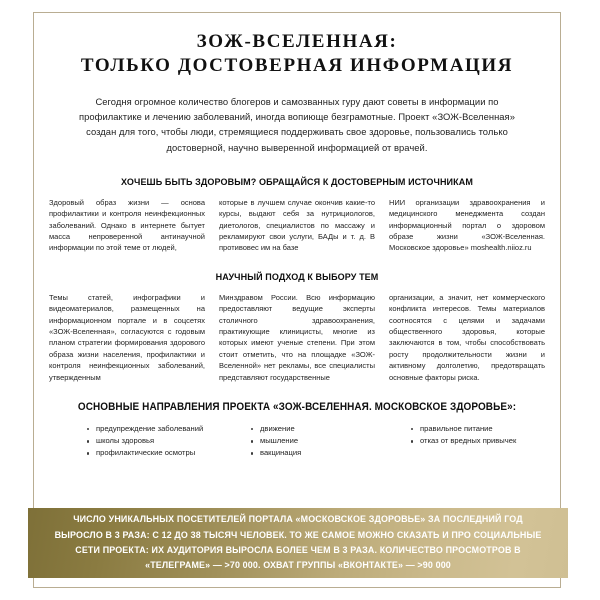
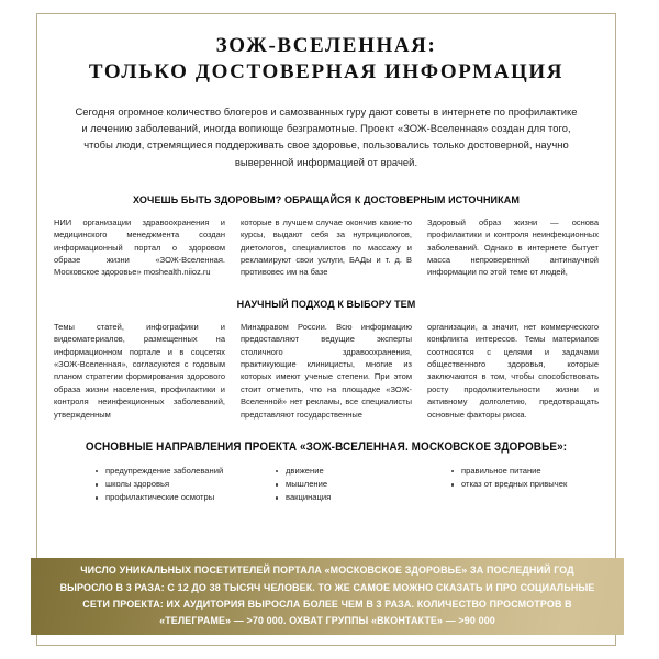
  ЗОЖ-ВСЕЛЕННАЯ:
  ТОЛЬКО ДОСТОВЕРНАЯ ИНФОРМАЦИЯ
- Сегодня огромное количество блогеров и самозванных гуру дают советы в информации по профилактике и лечению заболеваний, иногда вопиюще безграмотные. Проект «ЗОЖ-Вселенная» создан для того, чтобы люди, стремящиеся поддерживать свое здоровье, пользовались только достоверной, научно выверенной информацией от врачей.
+ Сегодня огромное количество блогеров и самозванных гуру дают советы в интернете по профилактике и лечению заболеваний, иногда вопиюще безграмотные. Проект «ЗОЖ-Вселенная» создан для того, чтобы люди, стремящиеся поддерживать свое здоровье, пользовались только достоверной, научно выверенной информацией от врачей.
  ХОЧЕШЬ БЫТЬ ЗДОРОВЫМ? ОБРАЩАЙСЯ К ДОСТОВЕРНЫМ ИСТОЧНИКАМ
- Здоровый образ жизни — основа профилактики и контроля неинфекционных заболеваний. Однако в интернете бытует масса непроверенной антинаучной информации по этой теме от людей,
+ НИИ организации здравоохранения и медицинского менеджмента создан информационный портал о здоровом образе жизни «ЗОЖ-Вселенная. Московское здоровье» moshealth.niioz.ru
  которые в лучшем случае окончив какие-то курсы, выдают себя за нутрициологов, диетологов, специалистов по массажу и рекламируют свои услуги, БАДы и т. д. В противовес им на базе
- НИИ организации здравоохранения и медицинского менеджмента создан информационный портал о здоровом образе жизни «ЗОЖ-Вселенная. Московское здоровье» moshealth.niioz.ru
+ Здоровый образ жизни — основа профилактики и контроля неинфекционных заболеваний. Однако в интернете бытует масса непроверенной антинаучной информации по этой теме от людей,
  НАУЧНЫЙ ПОДХОД К ВЫБОРУ ТЕМ
  Темы статей, инфографики и видеоматериалов, размещенных на информационном портале и в соцсетях «ЗОЖ-Вселенная», согласуются с годовым планом стратегии формирования здорового образа жизни населения, профилактики и контроля неинфекционных заболеваний, утвержденным
  Минздравом России. Всю информацию предоставляют ведущие эксперты столичного здравоохранения, практикующие клиницисты, многие из которых имеют ученые степени. При этом стоит отметить, что на площадке «ЗОЖ-Вселенной» нет рекламы, все специалисты представляют государственные
  организации, а значит, нет коммерческого конфликта интересов. Темы материалов соотносятся с целями и задачами общественного здоровья, которые заключаются в том, чтобы способствовать росту продолжительности жизни и активному долголетию, предотвращать основные факторы риска.
  ОСНОВНЫЕ НАПРАВЛЕНИЯ ПРОЕКТА «ЗОЖ-ВСЕЛЕННАЯ. МОСКОВСКОЕ ЗДОРОВЬЕ»:
  предупреждение заболеваний
  школы здоровья
  профилактические осмотры
  движение
  мышление
  вакцинация
  правильное питание
  отказ от вредных привычек
  ЧИСЛО УНИКАЛЬНЫХ ПОСЕТИТЕЛЕЙ ПОРТАЛА «МОСКОВСКОЕ ЗДОРОВЬЕ» ЗА ПОСЛЕДНИЙ ГОД ВЫРОСЛО В 3 РАЗА: С 12 ДО 38 ТЫСЯЧ ЧЕЛОВЕК. ТО ЖЕ САМОЕ МОЖНО СКАЗАТЬ И ПРО СОЦИАЛЬНЫЕ СЕТИ ПРОЕКТА: ИХ АУДИТОРИЯ ВЫРОСЛА БОЛЕЕ ЧЕМ В 3 РАЗА. КОЛИЧЕСТВО ПРОСМОТРОВ В «ТЕЛЕГРАМЕ» — >70 000. ОХВАТ ГРУППЫ «ВКОНТАКТЕ» — >90 000
